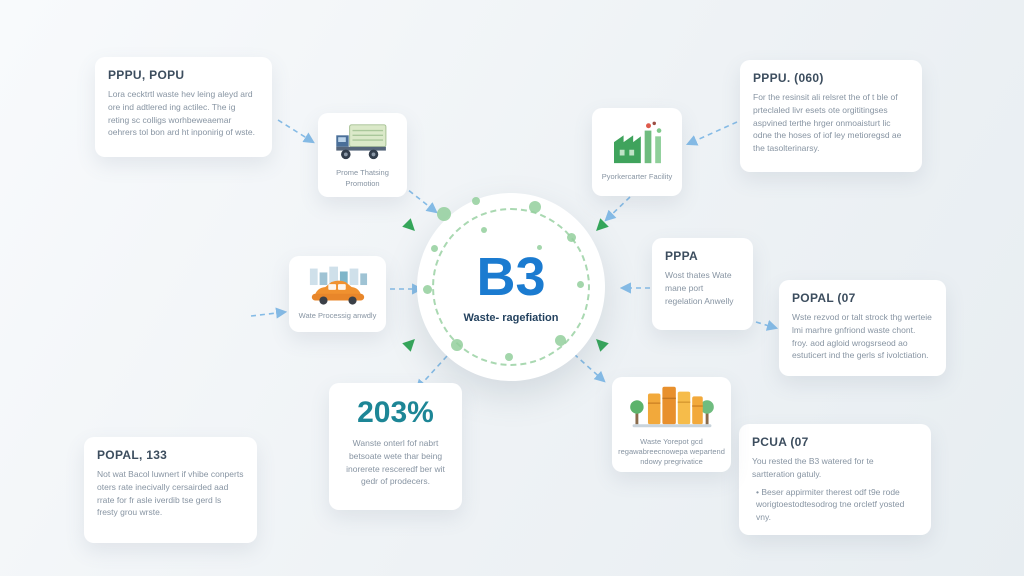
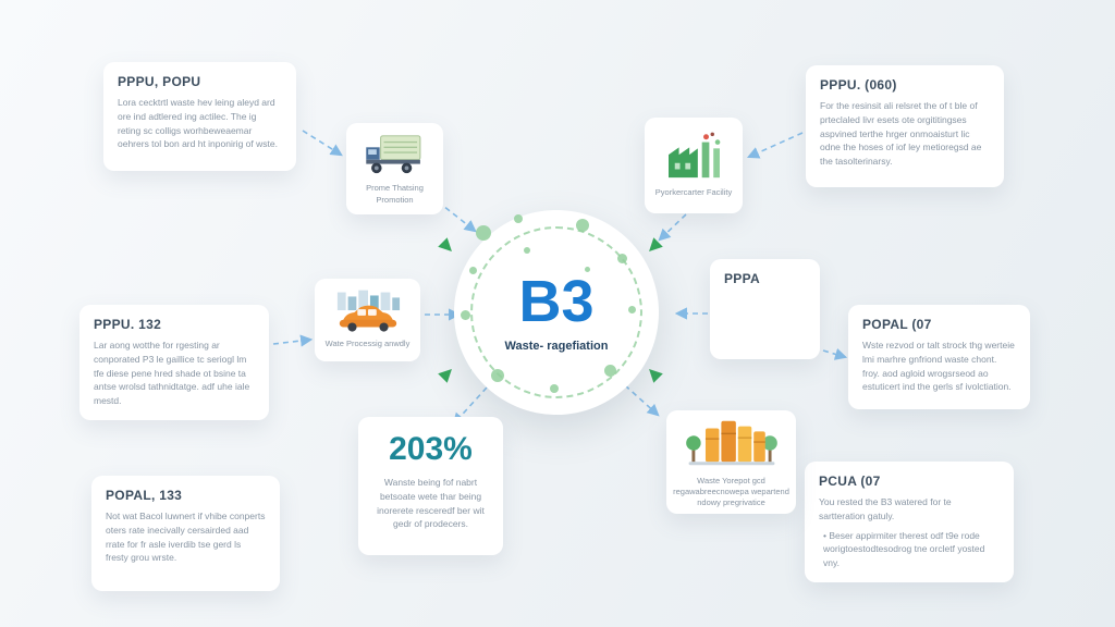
  B3
  Waste- ragefiation
  PPPU, POPU
  Lora cecktrtl waste hev leing aleyd ard ore ind adtlered ing actilec. The ig reting sc colligs worhbeweaemar oehrers tol bon ard ht inponirig of wste.
  PPPU. (060)
  For the resinsit ali relsret the of t ble of prteclaled livr esets ote orgititingses aspvined terthe hrger onmoaisturt lic odne the hoses of iof ley metioregsd ae the tasolterinarsy.
+ PPPU. 132
+ Lar aong wotthe for rgesting ar conporated P3 le gaillice tc seriogl lm tfe diese pene hred shade ot bsine ta antse wrolsd tathnidtatge. adf uhe iale mestd.
  PPPA
- Wost thates Wate mane port regelation Anwelly
  POPAL (07
  Wste rezvod or talt strock thg werteie lmi marhre gnfriond waste chont. froy. aod agloid wrogsrseod ao estuticert ind the gerls sf ivolctiation.
  POPAL, 133
  Not wat Bacol luwnert if vhibe conperts oters rate inecivally cersairded aad rrate for fr asle iverdib tse gerd ls fresty grou wrste.
  203%
- Wanste onterl fof nabrt betsoate wete thar being inorerete resceredf ber wit gedr of prodecers.
+ Wanste being fof nabrt betsoate wete thar being inorerete resceredf ber wit gedr of prodecers.
  PCUA (07
  You rested the B3 watered for te sartteration gatuly.
  • Beser appirmiter therest odf t9e rode worigtoestodtesodrog tne orcletf yosted vny.
  Prome Thatsing Promotion
  Pyorkercarter Facility
  Wate Processig anwdly
  Waste Yorepot gcd regawabreecnowepa wepartend ndowy pregrivatice
